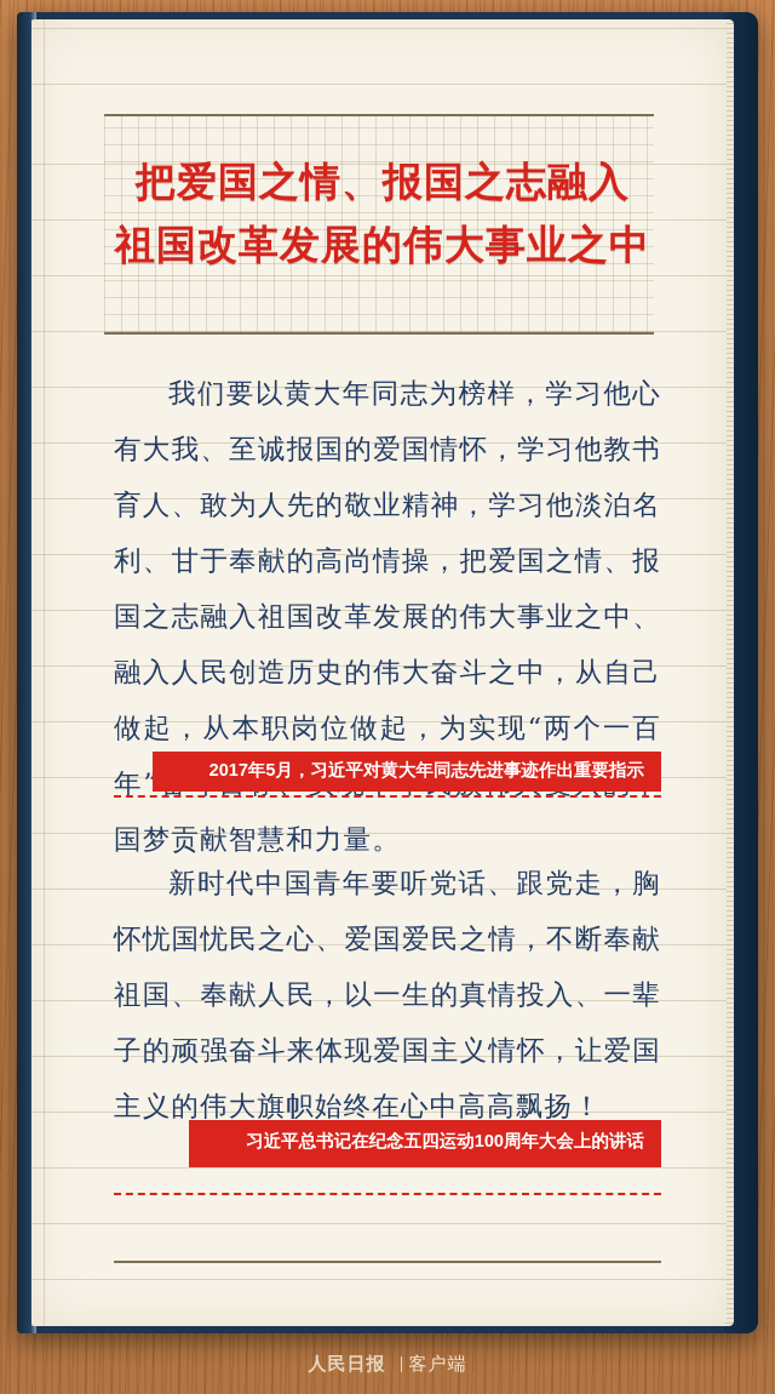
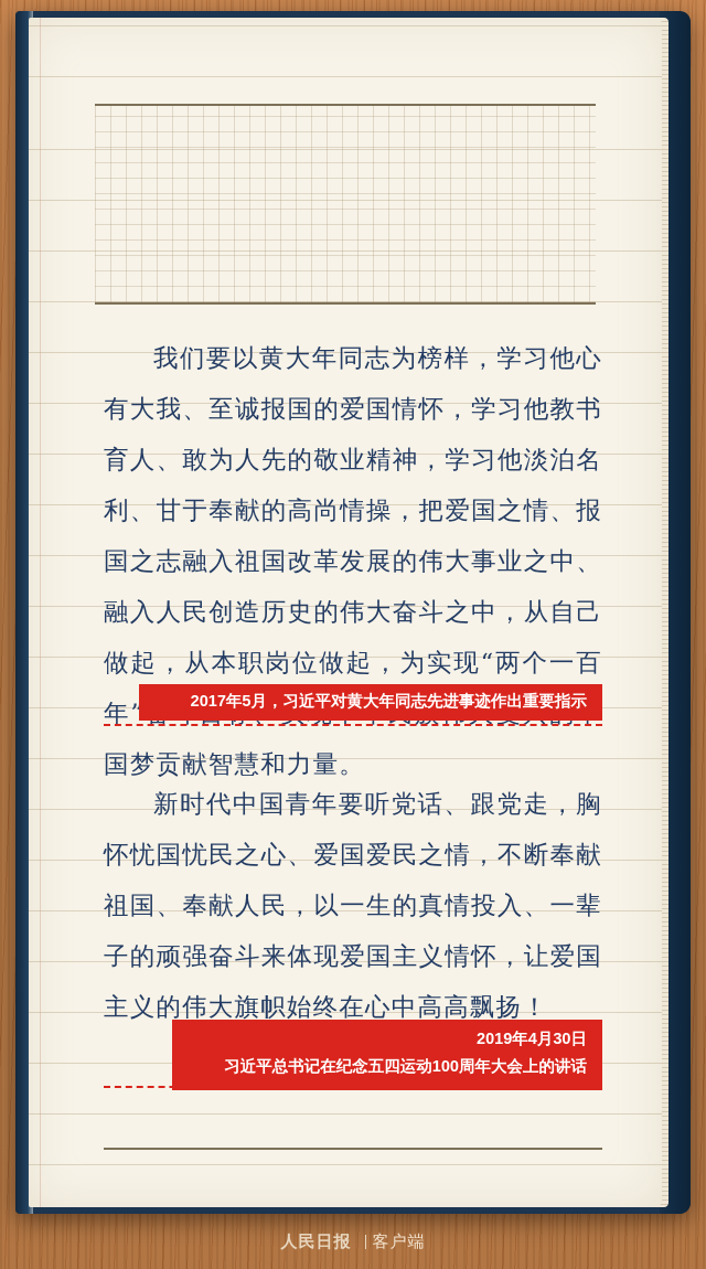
- 把爱国之情、报国之志融入
- 祖国改革发展的伟大事业之中
  我们要以黄大年同志为榜样，学习他心有大我、至诚报国的爱国情怀，学习他教书育人、敢为人先的敬业精神，学习他淡泊名利、甘于奉献的高尚情操，把爱国之情、报国之志融入祖国改革发展的伟大事业之中、融入人民创造历史的伟大奋斗之中，从自己做起，从本职岗位做起，为实现“两个一百年”国梦贡献智慧和力量。
  2017年5月，习近平对黄大年同志先进事迹作出重要指示
  新时代中国青年要听党话、跟党走，胸怀忧国忧民之心、爱国爱民之情，不断奉献祖国、奉献人民，以一生的真情投入、一辈子的顽强奋斗来体现爱国主义情怀，让爱国主义的伟大旗帜始终在心中高高飘扬！
+ 2019年4月30日
  习近平总书记在纪念五四运动100周年大会上的讲话
  人民日报 客户端
